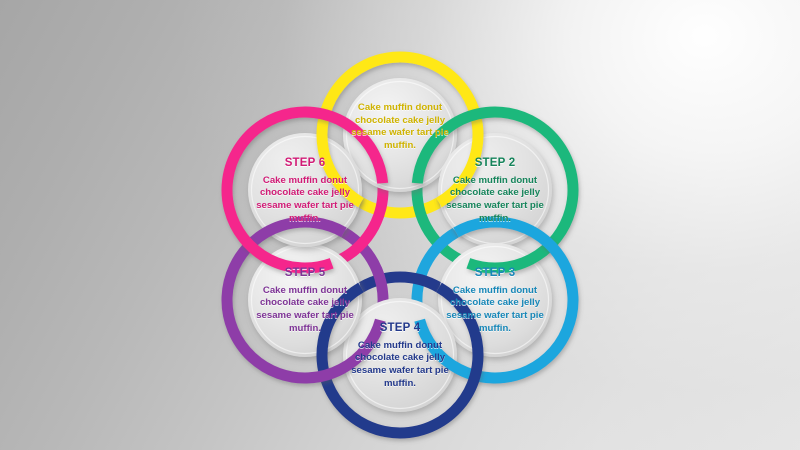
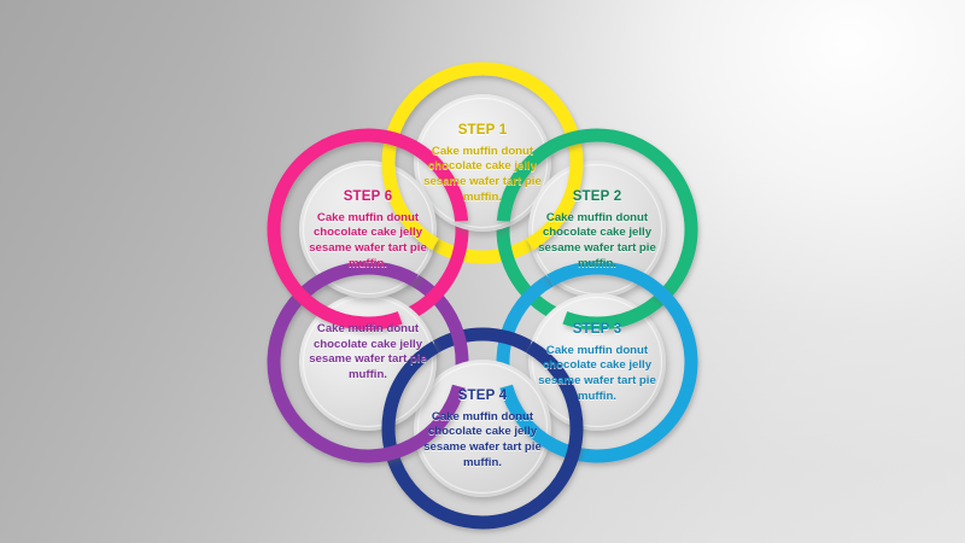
+ STEP 1
  Cake muffin donut chocolate cake jelly sesame wafer tart pie muffin.
  STEP 2
  Cake muffin donut chocolate cake jelly sesame wafer tart pie muffin.
  STEP 3
  Cake muffin donut chocolate cake jelly sesame wafer tart pie muffin.
  STEP 4
  Cake muffin donut chocolate cake jelly sesame wafer tart pie muffin.
- STEP 5
  Cake muffin donut chocolate cake jelly sesame wafer tart pie muffin.
  STEP 6
  Cake muffin donut chocolate cake jelly sesame wafer tart pie muffin.
